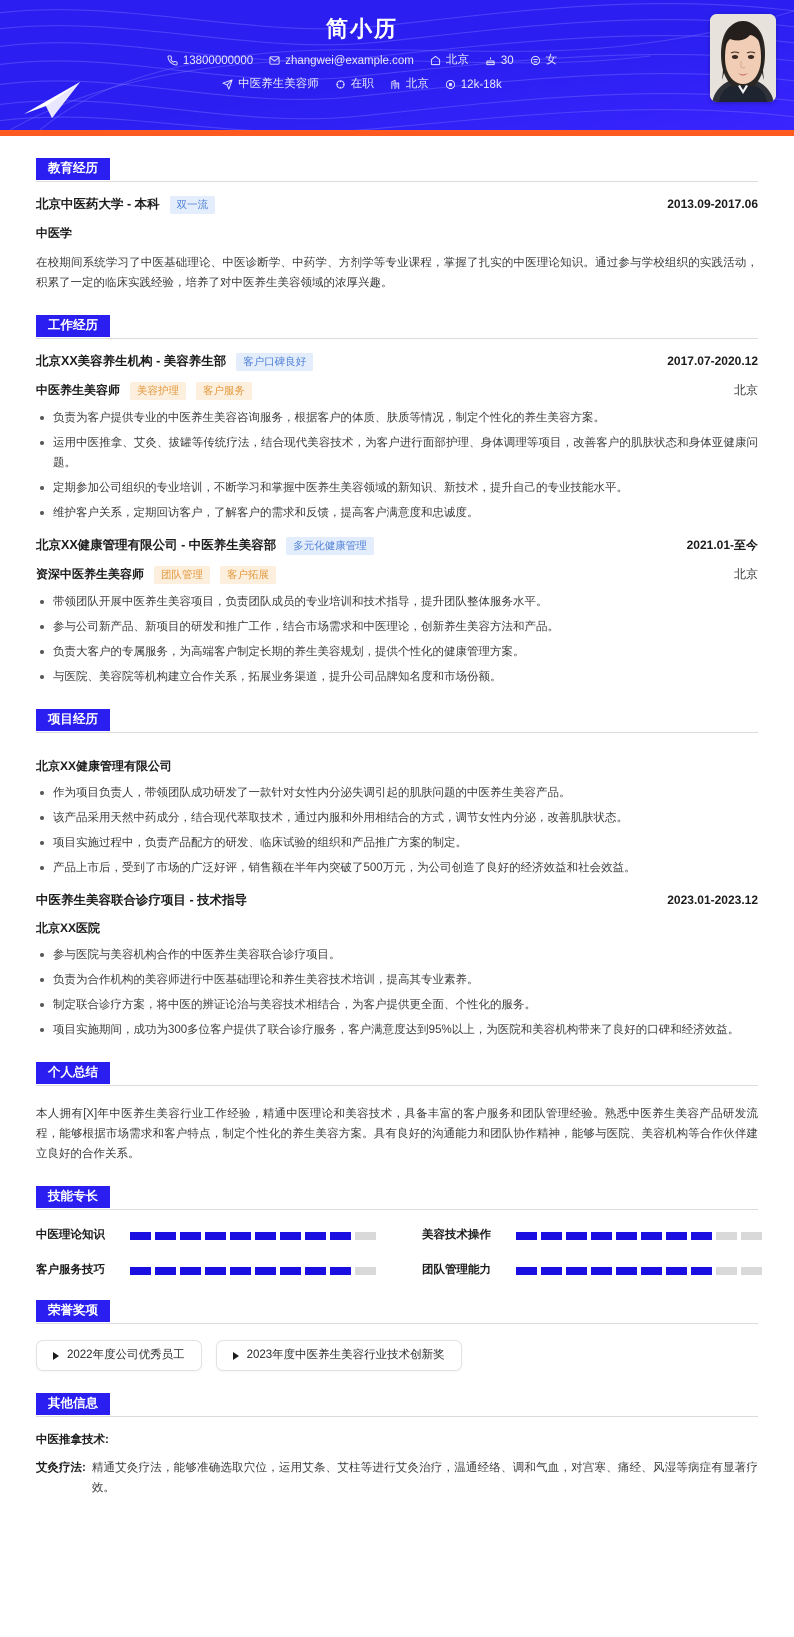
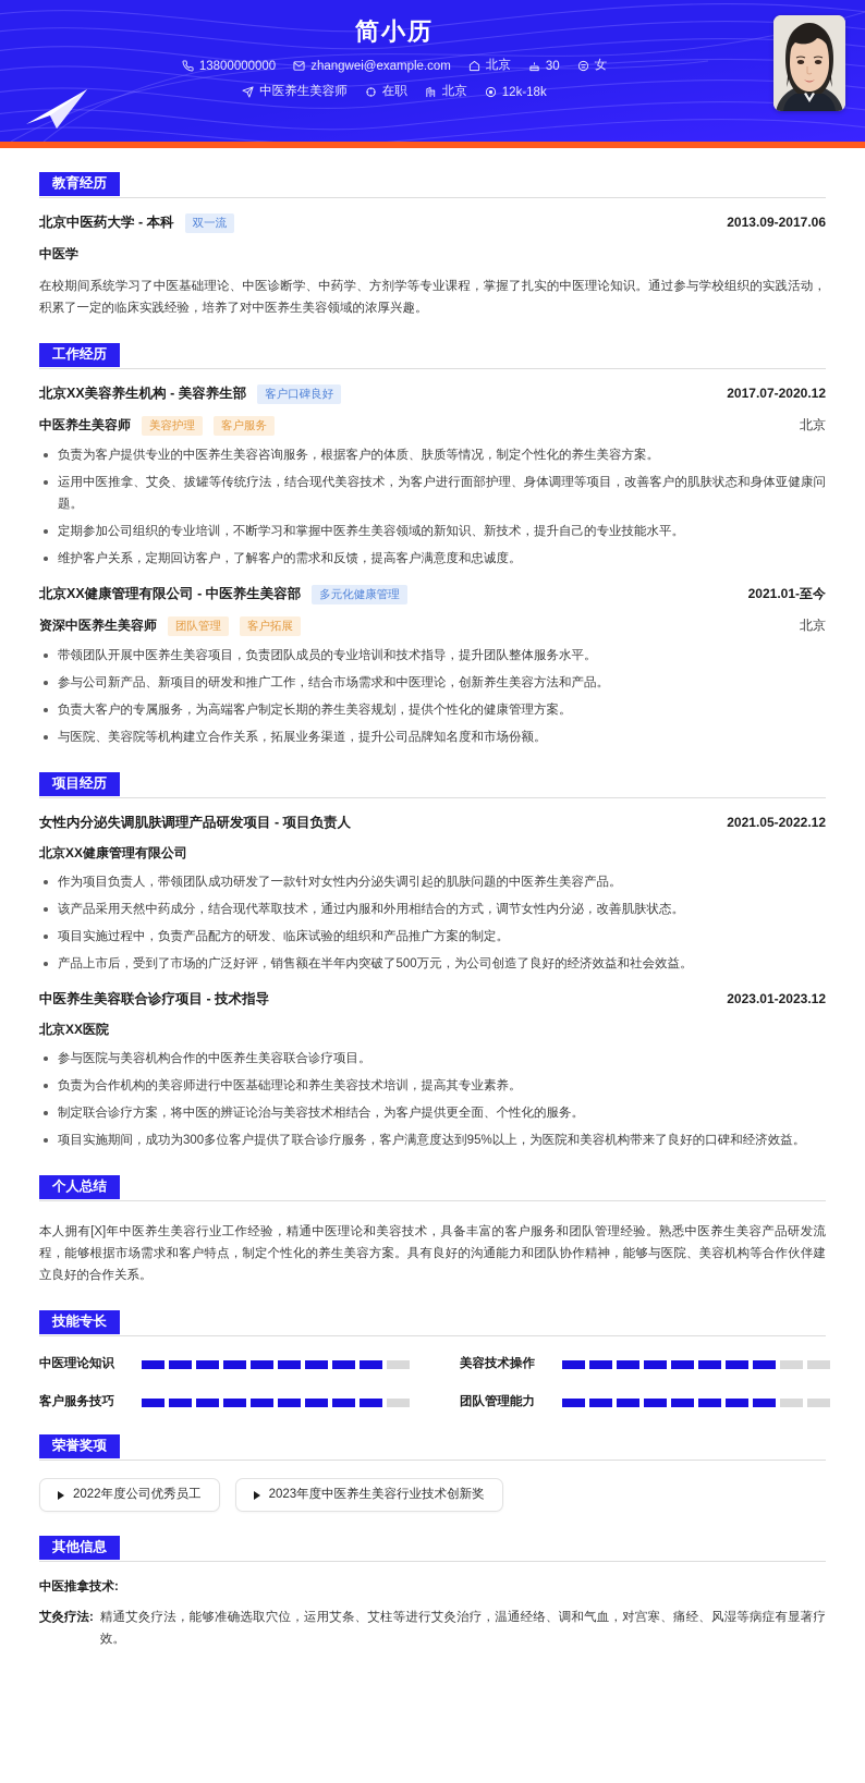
  简小历
  13800000000
  zhangwei@example.com
  北京
  30
  女
  中医养生美容师
  在职
  北京
  12k-18k
  教育经历
  北京中医药大学 - 本科
  双一流
  2013.09-2017.06
  中医学
  在校期间系统学习了中医基础理论、中医诊断学、中药学、方剂学等专业课程，掌握了扎实的中医理论知识。通过参与学校组织的实践活动，积累了一定的临床实践经验，培养了对中医养生美容领域的浓厚兴趣。
  工作经历
  北京XX美容养生机构 - 美容养生部
  客户口碑良好
  2017.07-2020.12
  中医养生美容师
  美容护理
  客户服务
  北京
  负责为客户提供专业的中医养生美容咨询服务，根据客户的体质、肤质等情况，制定个性化的养生美容方案。
  运用中医推拿、艾灸、拔罐等传统疗法，结合现代美容技术，为客户进行面部护理、身体调理等项目，改善客户的肌肤状态和身体亚健康问题。
  定期参加公司组织的专业培训，不断学习和掌握中医养生美容领域的新知识、新技术，提升自己的专业技能水平。
  维护客户关系，定期回访客户，了解客户的需求和反馈，提高客户满意度和忠诚度。
  北京XX健康管理有限公司 - 中医养生美容部
  多元化健康管理
  2021.01-至今
  资深中医养生美容师
  团队管理
  客户拓展
  北京
  带领团队开展中医养生美容项目，负责团队成员的专业培训和技术指导，提升团队整体服务水平。
  参与公司新产品、新项目的研发和推广工作，结合市场需求和中医理论，创新养生美容方法和产品。
  负责大客户的专属服务，为高端客户制定长期的养生美容规划，提供个性化的健康管理方案。
  与医院、美容院等机构建立合作关系，拓展业务渠道，提升公司品牌知名度和市场份额。
  项目经历
+ 女性内分泌失调肌肤调理产品研发项目 - 项目负责人
+ 2021.05-2022.12
  北京XX健康管理有限公司
  作为项目负责人，带领团队成功研发了一款针对女性内分泌失调引起的肌肤问题的中医养生美容产品。
  该产品采用天然中药成分，结合现代萃取技术，通过内服和外用相结合的方式，调节女性内分泌，改善肌肤状态。
  项目实施过程中，负责产品配方的研发、临床试验的组织和产品推广方案的制定。
  产品上市后，受到了市场的广泛好评，销售额在半年内突破了500万元，为公司创造了良好的经济效益和社会效益。
  中医养生美容联合诊疗项目 - 技术指导
  2023.01-2023.12
  北京XX医院
  参与医院与美容机构合作的中医养生美容联合诊疗项目。
  负责为合作机构的美容师进行中医基础理论和养生美容技术培训，提高其专业素养。
  制定联合诊疗方案，将中医的辨证论治与美容技术相结合，为客户提供更全面、个性化的服务。
  项目实施期间，成功为300多位客户提供了联合诊疗服务，客户满意度达到95%以上，为医院和美容机构带来了良好的口碑和经济效益。
  个人总结
  本人拥有[X]年中医养生美容行业工作经验，精通中医理论和美容技术，具备丰富的客户服务和团队管理经验。熟悉中医养生美容产品研发流程，能够根据市场需求和客户特点，制定个性化的养生美容方案。具有良好的沟通能力和团队协作精神，能够与医院、美容机构等合作伙伴建立良好的合作关系。
  技能专长
  中医理论知识
  美容技术操作
  客户服务技巧
  团队管理能力
  荣誉奖项
  2022年度公司优秀员工
  2023年度中医养生美容行业技术创新奖
  其他信息
  中医推拿技术:
  艾灸疗法:
  精通艾灸疗法，能够准确选取穴位，运用艾条、艾柱等进行艾灸治疗，温通经络、调和气血，对宫寒、痛经、风湿等病症有显著疗效。
